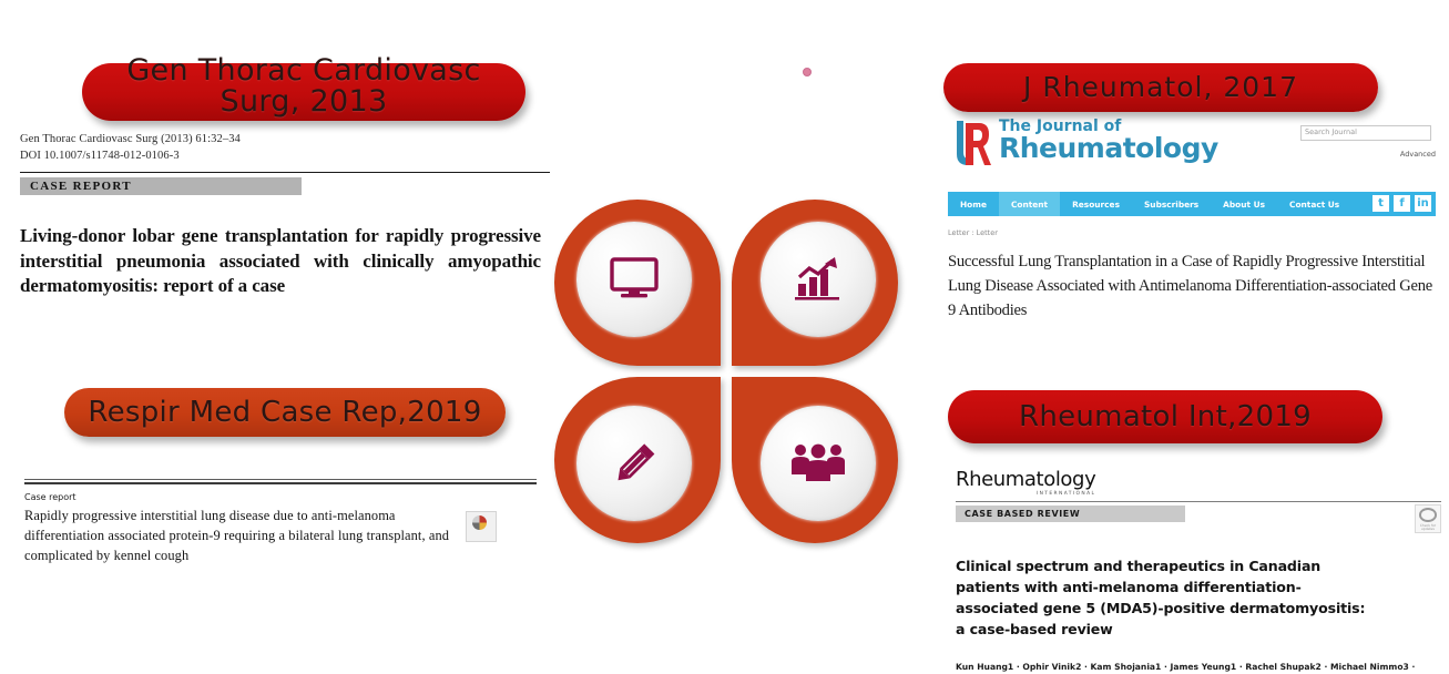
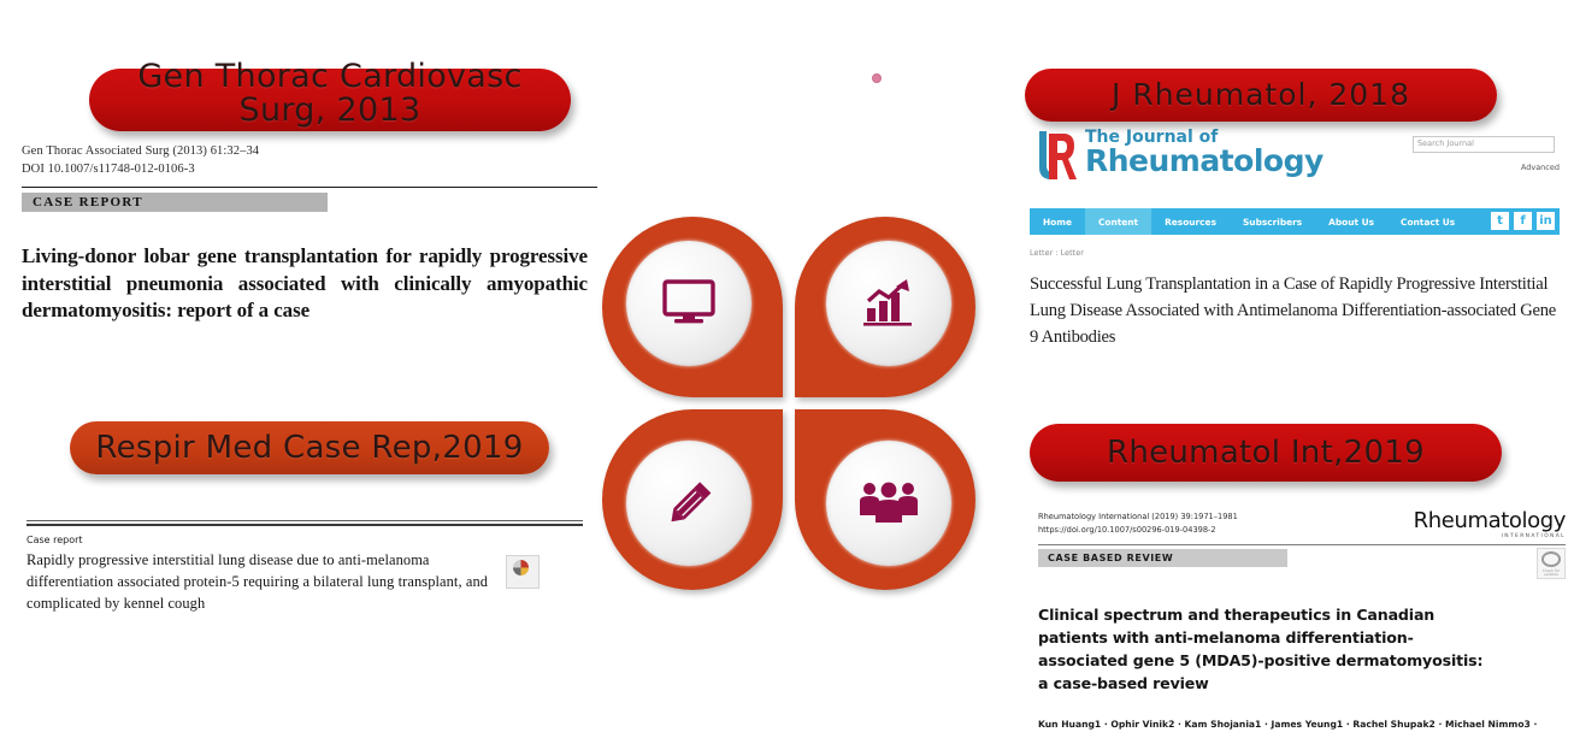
- Gen Thorac Cardiovasc Surg (2013) 61:32–34
+ Gen Thorac Associated Surg (2013) 61:32–34
  DOI 10.1007/s11748-012-0106-3
  CASE REPORT
  Living-donor lobar gene transplantation for rapidly progressive interstitial pneumonia associated with clinically amyopathic dermatomyositis: report of a case
  Gen Thorac Cardiovasc
  Surg, 2013
  Case report
- Rapidly progressive interstitial lung disease due to anti-melanoma differentiation associated protein-9 requiring a bilateral lung transplant, and complicated by kennel cough
+ Rapidly progressive interstitial lung disease due to anti-melanoma differentiation associated protein-5 requiring a bilateral lung transplant, and complicated by kennel cough
  Respir Med Case Rep,2019
  The Journal of
  Rheumatology
  Search Journal
  Advanced
  Home
  Content
  Resources
  Subscribers
  About Us
  Contact Us
  t
  f
  in
  Letter : Letter
  Successful Lung Transplantation in a Case of Rapidly Progressive Interstitial Lung Disease Associated with Antimelanoma Differentiation-associated Gene 9 Antibodies
- J Rheumatol, 2017
+ J Rheumatol, 2018
+ Rheumatology International (2019) 39:1971–1981
+ https://doi.org/10.1007/s00296-019-04398-2
  Rheumatology
  CASE BASED REVIEW
  Clinical spectrum and therapeutics in Canadian patients with anti-melanoma differentiation-associated gene 5 (MDA5)-positive dermatomyositis: a case-based review
  Kun Huang1 · Ophir Vinik2 · Kam Shojania1 · James Yeung1 · Rachel Shupak2 · Michael Nimmo3 ·
  Rheumatol Int,2019
